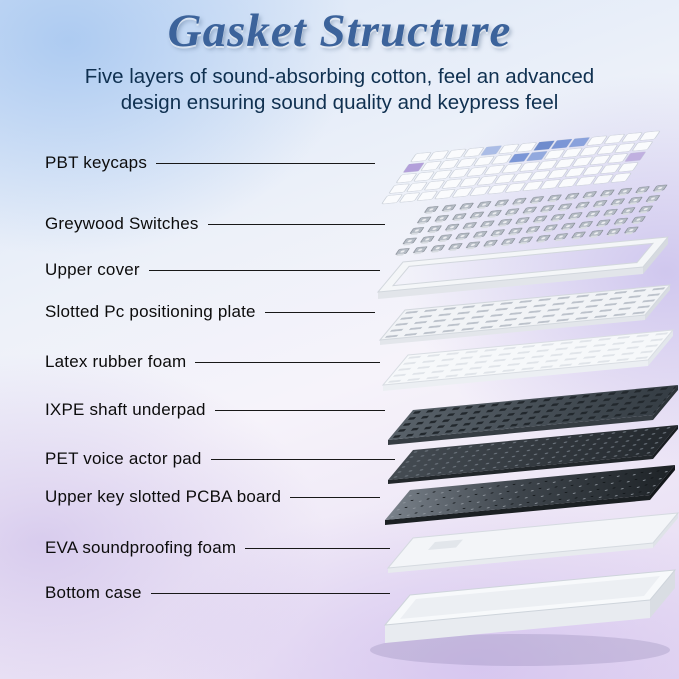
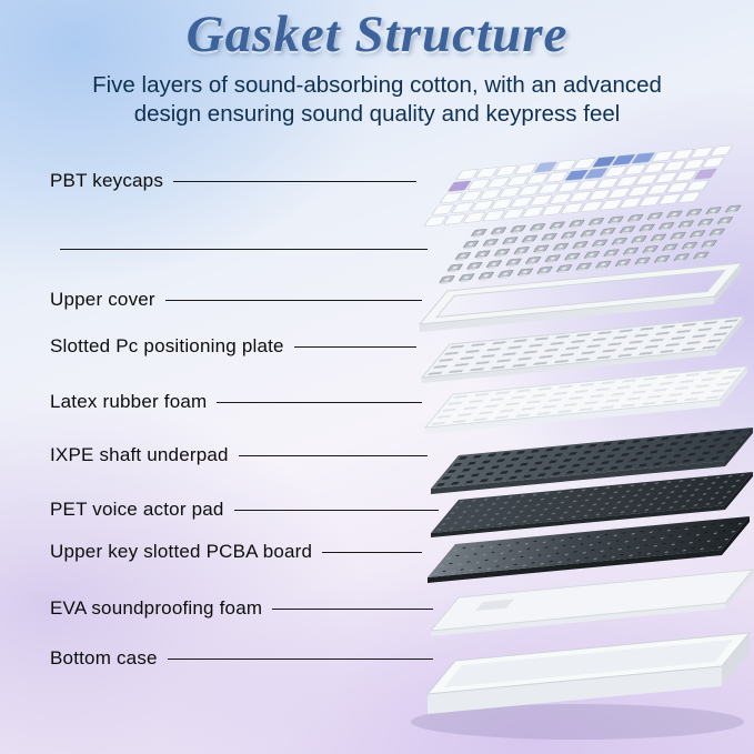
  Gasket Structure
- Five layers of sound-absorbing cotton, feel an advanced
+ Five layers of sound-absorbing cotton, with an advanced
  design ensuring sound quality and keypress feel
  PBT keycaps
- Greywood Switches
  Upper cover
  Slotted Pc positioning plate
  Latex rubber foam
  IXPE shaft underpad
  PET voice actor pad
  Upper key slotted PCBA board
  EVA soundproofing foam
  Bottom case
